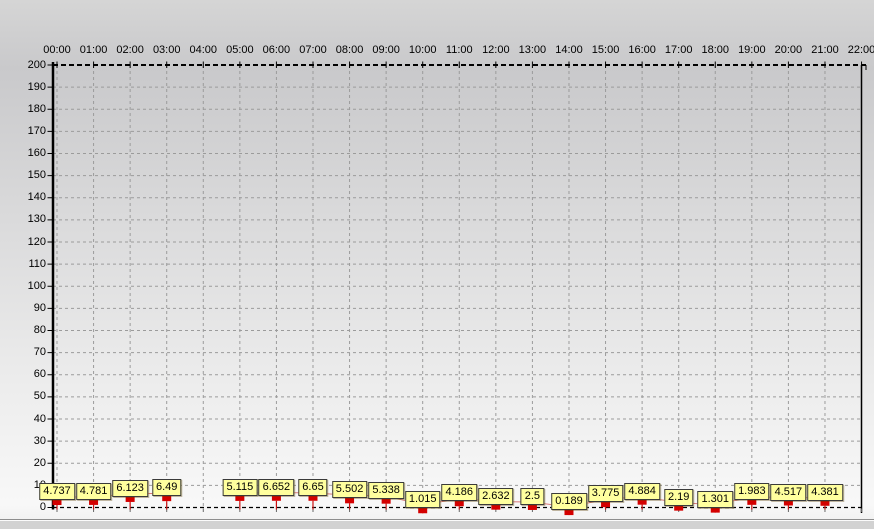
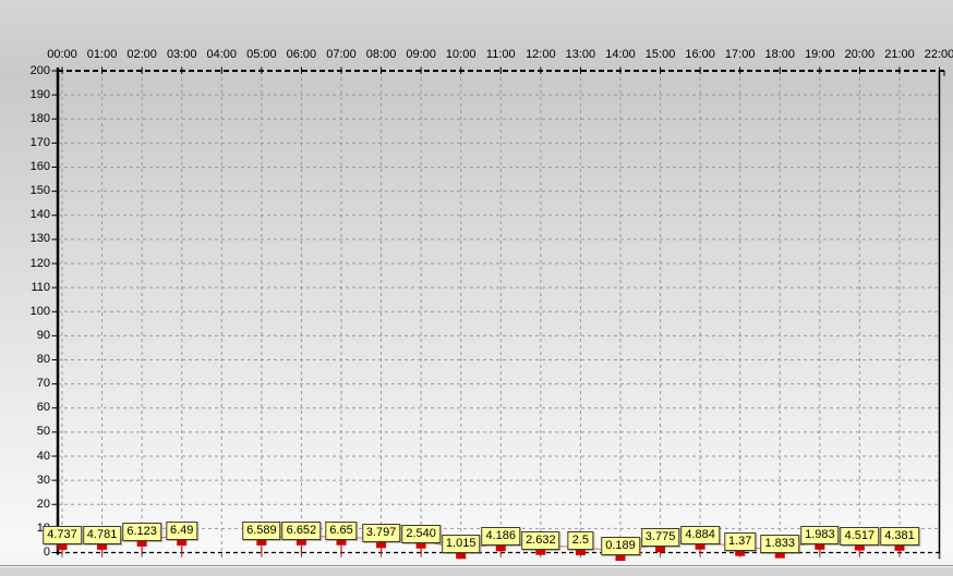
  00:00
  01:00
  02:00
  03:00
  04:00
  05:00
  06:00
  07:00
  08:00
  09:00
  10:00
  11:00
  12:00
  13:00
  14:00
  15:00
  16:00
  17:00
  18:00
  19:00
  20:00
  21:00
  22:00
  0
  20
  30
  40
  50
  60
  70
  80
  90
  100
  110
  120
  130
  140
  150
  160
  170
  180
  190
  200
  4.737
  4.781
  6.123
  6.49
- 5.115
+ 6.589
  6.652
  6.65
- 5.502
+ 3.797
- 5.338
+ 2.540
  1.015
  4.186
  2.632
  2.5
  0.189
  3.775
  4.884
- 2.19
+ 1.37
- 1.301
+ 1.833
  1.983
  4.517
  4.381
